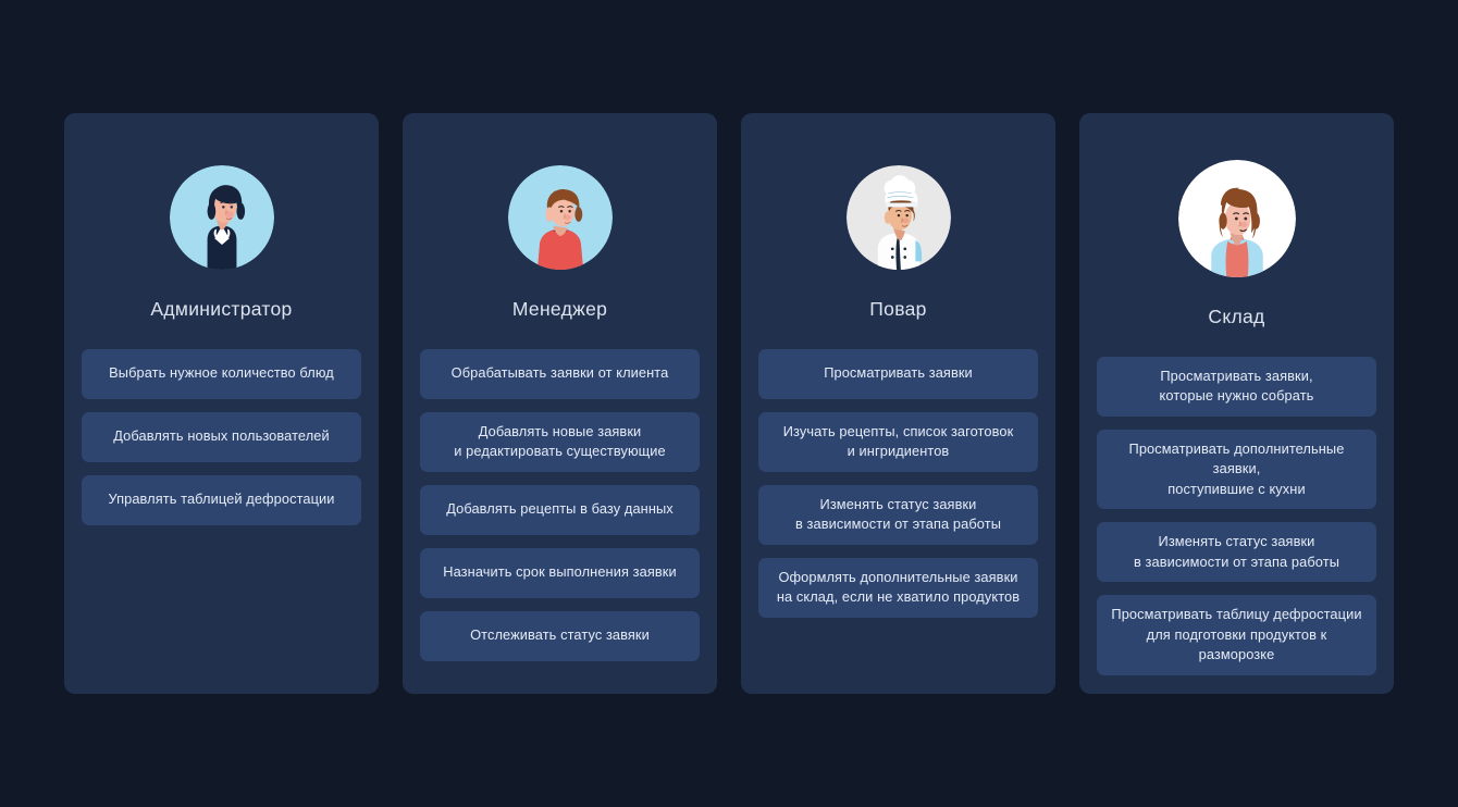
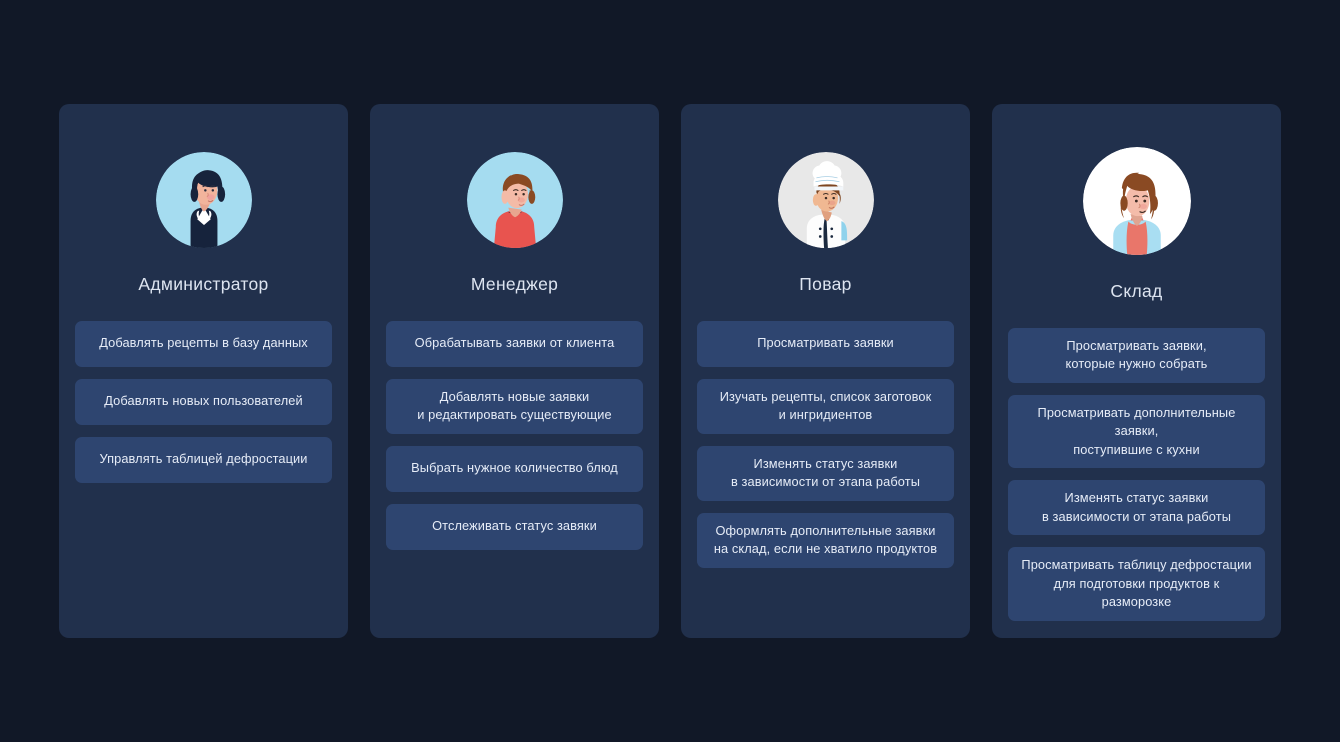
  Администратор
- Выбрать нужное количество блюд
+ Добавлять рецепты в базу данных
  Добавлять новых пользователей
  Управлять таблицей дефростации
  Менеджер
  Обрабатывать заявки от клиента
  Добавлять новые заявки
  и редактировать существующие
- Добавлять рецепты в базу данных
+ Выбрать нужное количество блюд
- Назначить срок выполнения заявки
  Отслеживать статус завяки
  Повар
  Просматривать заявки
  Изучать рецепты, список заготовок
  и ингридиентов
  Изменять статус заявки
  в зависимости от этапа работы
  Оформлять дополнительные заявки
  на склад, если не хватило продуктов
  Склад
  Просматривать заявки,
  которые нужно собрать
  Просматривать дополнительные заявки,
  поступившие с кухни
  Изменять статус заявки
  в зависимости от этапа работы
  Просматривать таблицу дефростации
  для подготовки продуктов к разморозке
